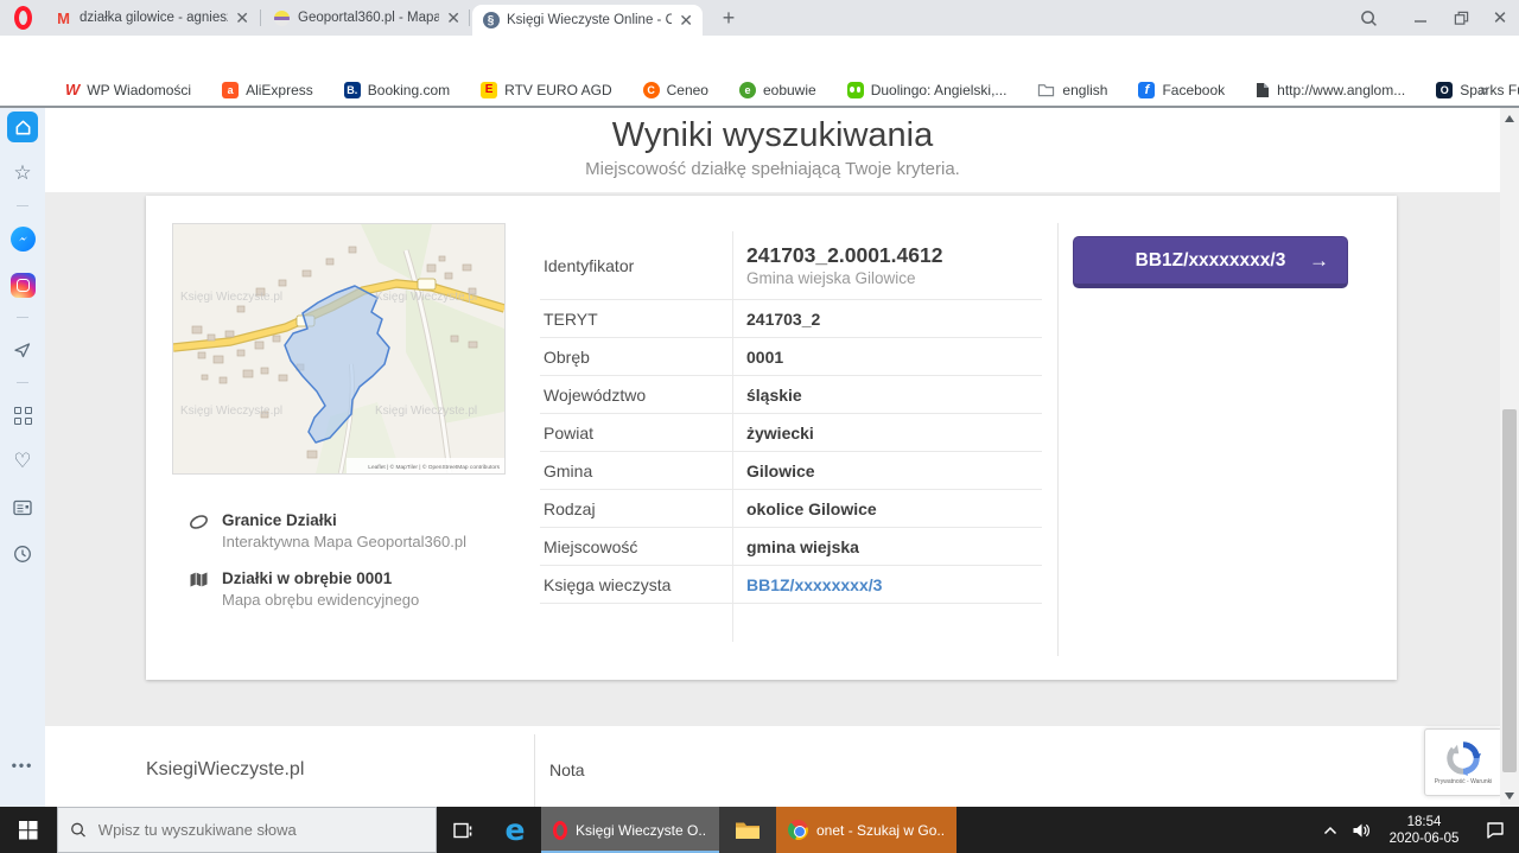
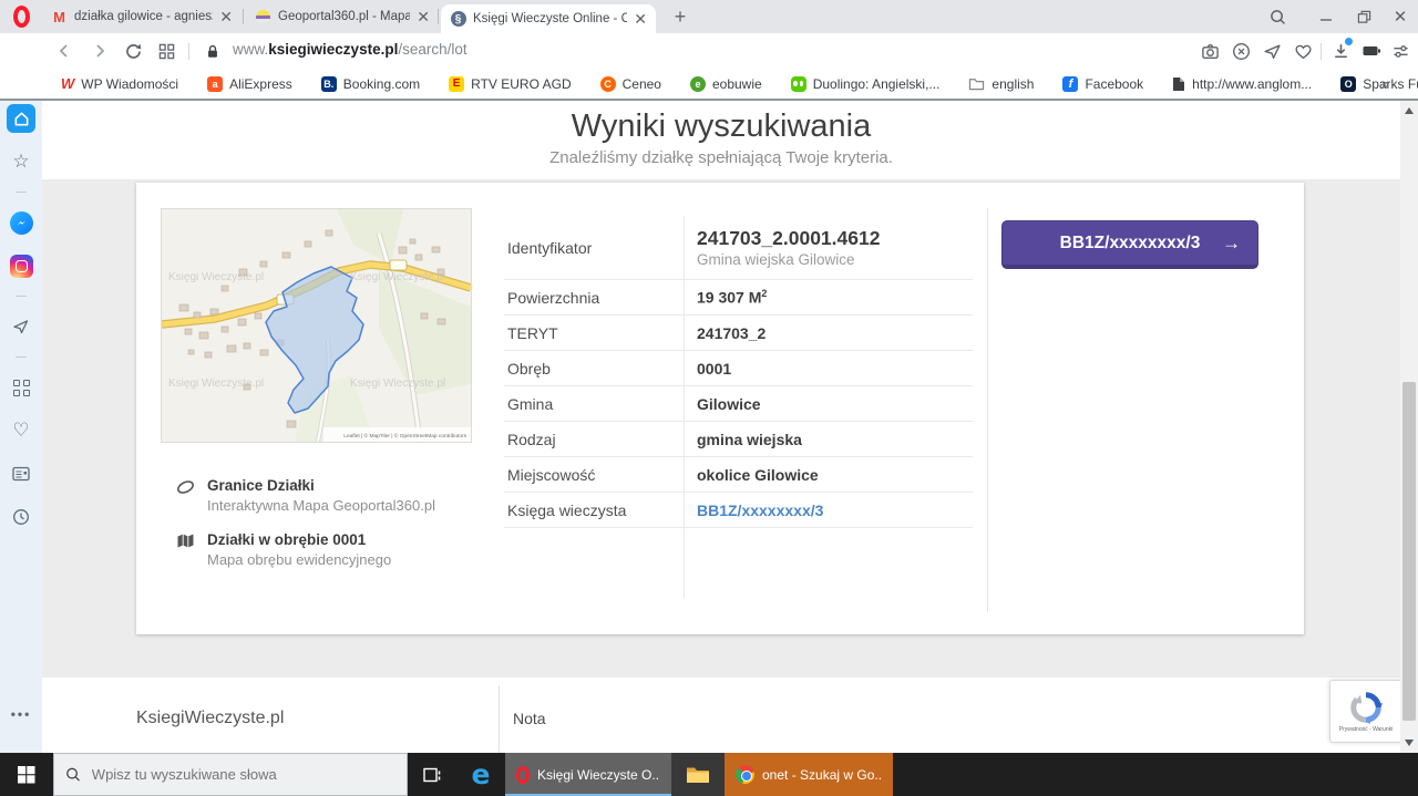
  M
  działka gilowice - agnies
  ✕
  Geoportal360.pl - Mapa
  ✕
  §
  Księgi Wieczyste Online - C
  ✕
  +
  ✕
+ www.ksiegiwieczyste.pl/search/lot
  W
  WP Wiadomości
  a
  AliExpress
  B.
  Booking.com
  E
  RTV EURO AGD
  C
  Ceneo
  e
  eobuwie
  Duolingo: Angielski,...
  english
  f
  Facebook
  http://www.anglom...
  O
  »
  ☆
  ♡
  •••
  Wyniki wyszukiwania
- Miejscowość działkę spełniającą Twoje kryteria.
+ Znaleźliśmy działkę spełniającą Twoje kryteria.
  Księgi Wieczyste.pl
  Księgi Wieczyste.pl
  Księgi Wieczyste.pl
  Księgi Wieczyste.pl
  Granice Działki
  Interaktywna Mapa Geoportal360.pl
  Działki w obrębie 0001
  Mapa obrębu ewidencyjnego
  Identyfikator
  241703_2.0001.4612
  Gmina wiejska Gilowice
+ Powierzchnia
+ 19 307 M2
  TERYT
  241703_2
  Obręb
  0001
- Województwo
- śląskie
- Powiat
- żywiecki
  Gmina
  Gilowice
  Rodzaj
- okolice Gilowice
+ gmina wiejska
  Miejscowość
- gmina wiejska
+ okolice Gilowice
  Księga wieczysta
  BB1Z/xxxxxxxx/3
  BB1Z/xxxxxxxx/3
  →
  KsiegiWieczyste.pl
  Nota
  Wpisz tu wyszukiwane słowa
  e
  Księgi Wieczyste O..
  onet - Szukaj w Go..
- 18:54
- 2020-06-05
